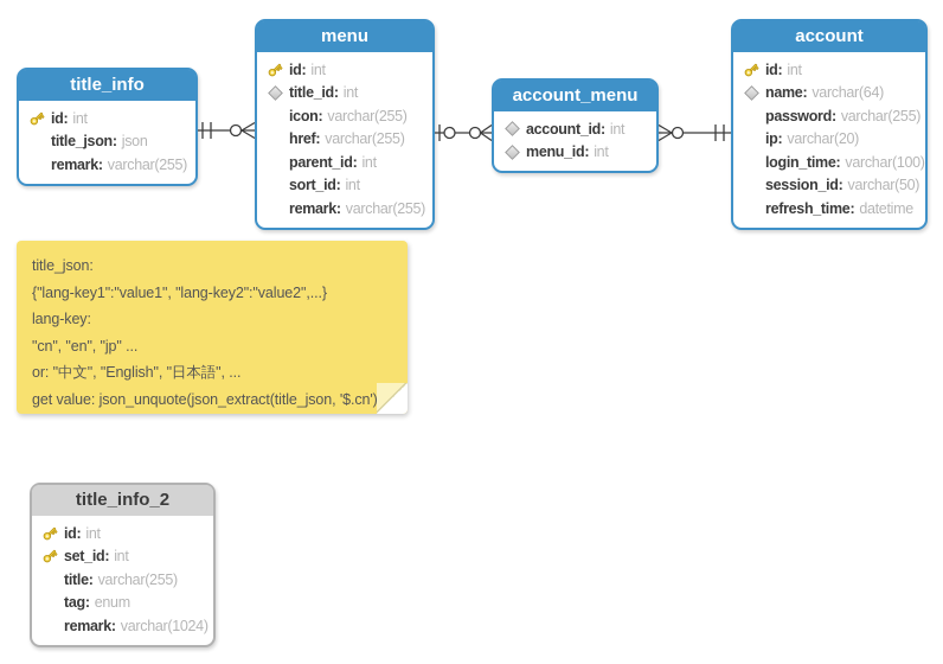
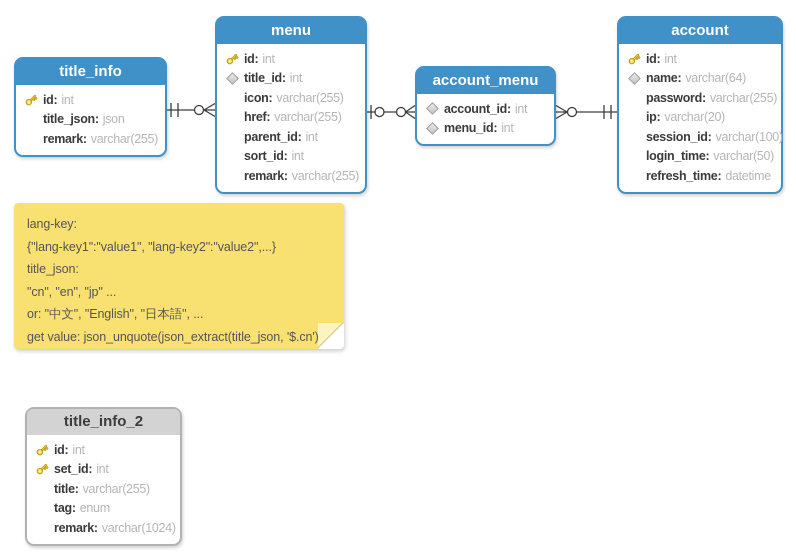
  title_info
  id
  int
  title_json
  json
  remark
  varchar(255)
  menu
  id
  int
  title_id
  int
  icon
  varchar(255)
  href
  varchar(255)
  parent_id
  int
  sort_id
  int
  remark
  varchar(255)
  account_menu
  account_id
  int
  menu_id
  int
  account
  id
  int
  name
  varchar(64)
  password
  varchar(255)
  ip
  varchar(20)
- login_time
+ session_id
  varchar(100)
- session_id
+ login_time
  varchar(50)
  refresh_time
  datetime
- title_json:
+ lang-key:
  {"lang-key1":"value1", "lang-key2":"value2",...}
- lang-key:
+ title_json:
  "cn", "en", "jp" ...
  or: "中文", "English", "日本語", ...
  get value: json_unquote(json_extract(title_json, '$.cn')
  title_info_2
  id
  int
  set_id
  int
  title
  varchar(255)
  tag
  enum
  remark
  varchar(1024)
